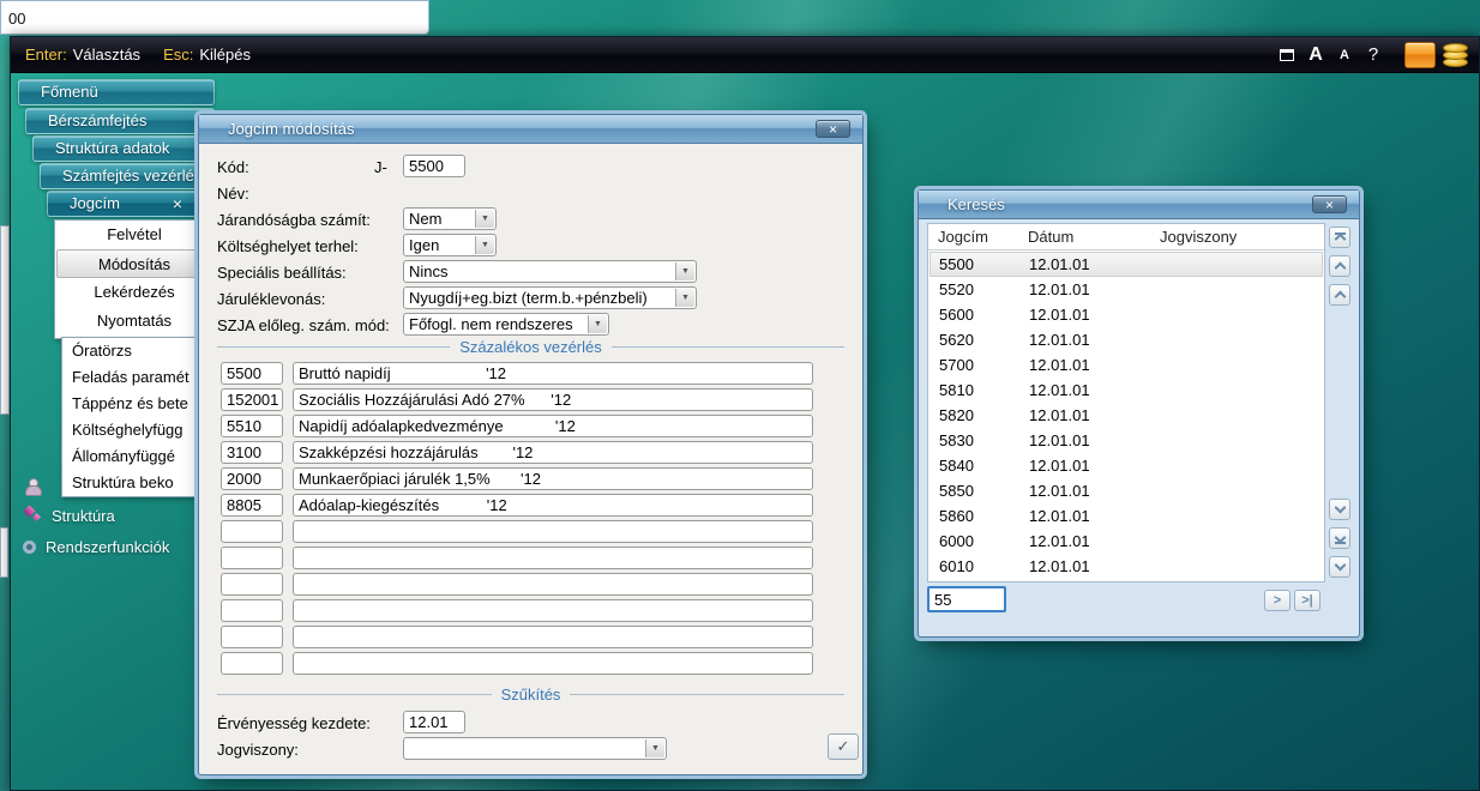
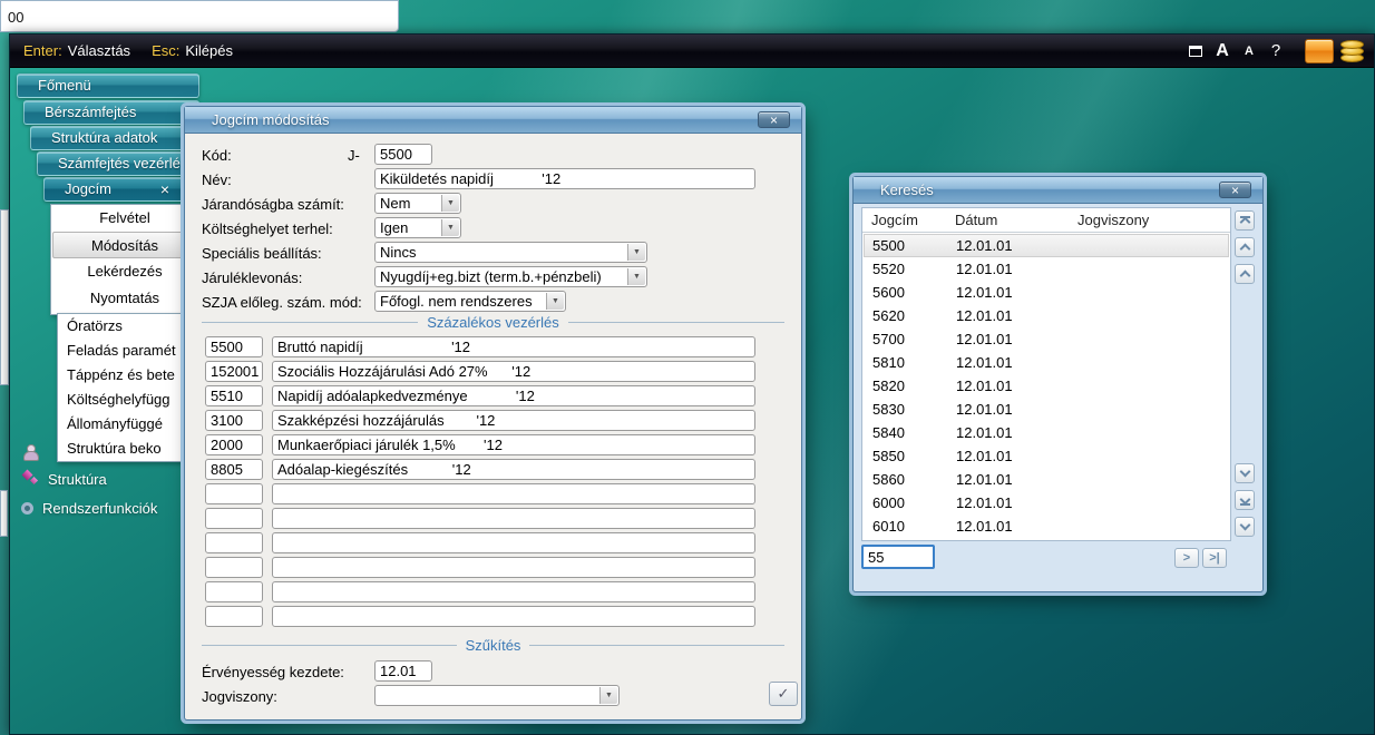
  00
  Enter:
  Választás
  Esc:
  Kilépés
  A
  A
  ?
  Főmenü
  Bérszámfejtés
  Struktúra adatok
  Számfejtés vezérlé
  Jogcím
  ×
  Felvétel
  Módosítás
  Lekérdezés
  Nyomtatás
  Óratörzs
  Feladás paramét
  Táppénz és bete
  Költséghelyfügg
  Állományfüggé
  Struktúra beko
  Struktúra
  Rendszerfunkciók
  Jogcím módosítás
  ×
  Kód:
  J-
  5500
  Név:
+ Kiküldetés napidíj '12
  Járandóságba számít:
  Nem
  Költséghelyet terhel:
  Igen
  Speciális beállítás:
  Nincs
  Járuléklevonás:
  Nyugdíj+eg.bizt (term.b.+pénzbeli)
  SZJA előleg. szám. mód:
  Főfogl. nem rendszeres
  Százalékos vezérlés
  5500
  Bruttó napidíj '12
  152001
  Szociális Hozzájárulási Adó 27% '12
  5510
  Napidíj adóalapkedvezménye '12
  3100
  Szakképzési hozzájárulás '12
  2000
  Munkaerőpiaci járulék 1,5% '12
  8805
  Adóalap-kiegészítés '12
  Szűkítés
  Érvényesség kezdete:
  12.01
  Jogviszony:
  ✓
  Keresés
  ×
  Jogcím
  Dátum
  Jogviszony
  5500
  12.01.01
  5520
  12.01.01
  5600
  12.01.01
  5620
  12.01.01
  5700
  12.01.01
  5810
  12.01.01
  5820
  12.01.01
  5830
  12.01.01
  5840
  12.01.01
  5850
  12.01.01
  5860
  12.01.01
  6000
  12.01.01
  6010
  12.01.01
  55
  >
  >|
